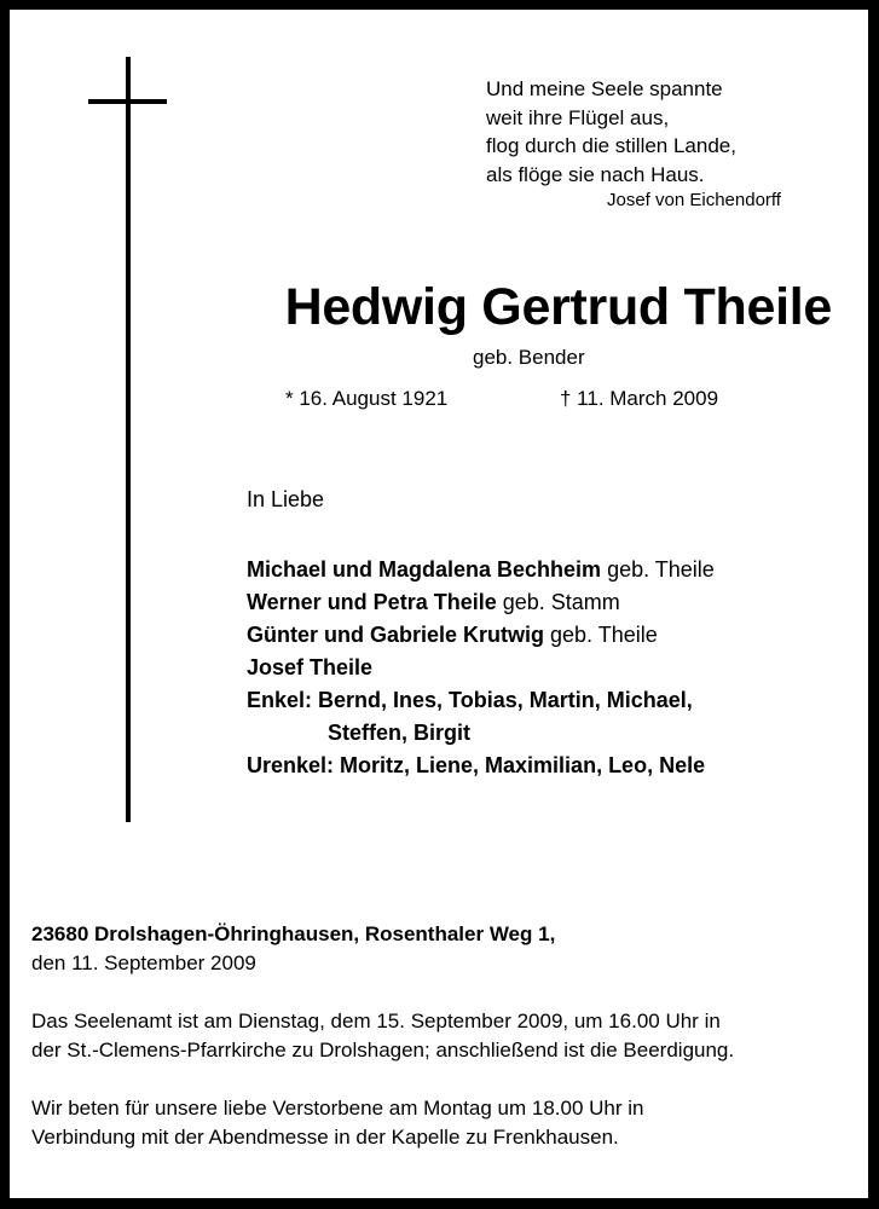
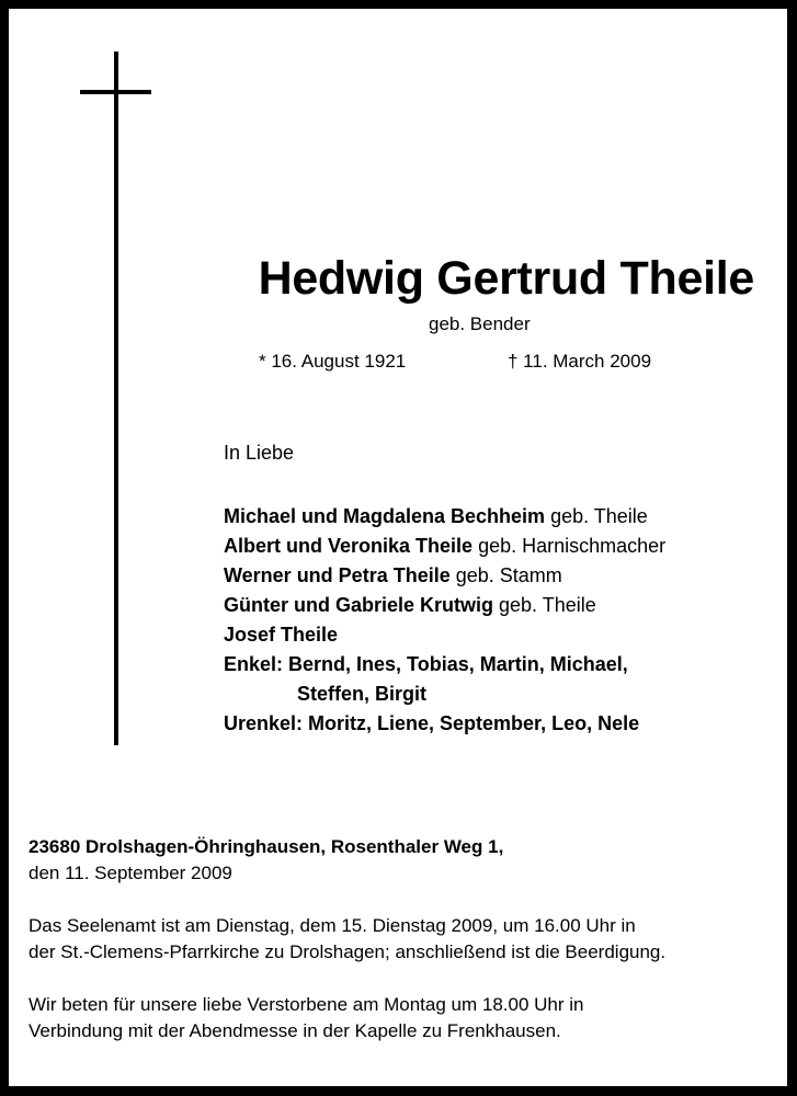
- Und meine Seele spannte
- weit ihre Flügel aus,
- flog durch die stillen Lande,
- als flöge sie nach Haus.
- Josef von Eichendorff
  Hedwig Gertrud Theile
  geb. Bender
  * 16. August 1921
  † 11. March 2009
  In Liebe
  Michael und Magdalena Bechheim geb. Theile
+ Albert und Veronika Theile geb. Harnischmacher
  Werner und Petra Theile geb. Stamm
  Günter und Gabriele Krutwig geb. Theile
  Josef Theile
  Enkel: Bernd, Ines, Tobias, Martin, Michael,
  Steffen, Birgit
- Urenkel: Moritz, Liene, Maximilian, Leo, Nele
+ Urenkel: Moritz, Liene, September, Leo, Nele
  23680 Drolshagen-Öhringhausen, Rosenthaler Weg 1,
  den 11. September 2009
- Das Seelenamt ist am Dienstag, dem 15. September 2009, um 16.00 Uhr in
+ Das Seelenamt ist am Dienstag, dem 15. Dienstag 2009, um 16.00 Uhr in
  der St.-Clemens-Pfarrkirche zu Drolshagen; anschließend ist die Beerdigung.
  Wir beten für unsere liebe Verstorbene am Montag um 18.00 Uhr in
  Verbindung mit der Abendmesse in der Kapelle zu Frenkhausen.
